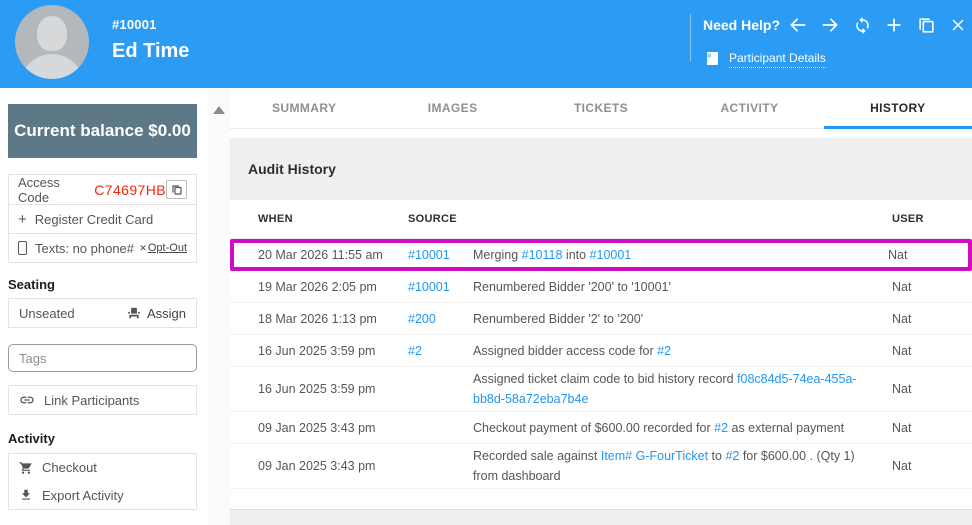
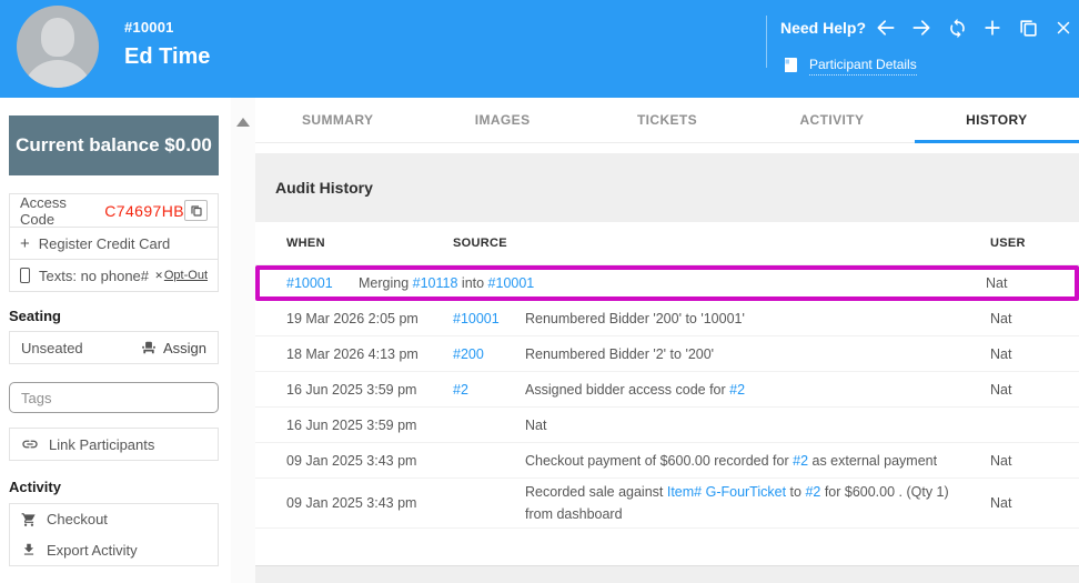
  #10001
  Ed Time
  Need Help?
  Participant Details
  Current balance $0.00
  Access Code
  C74697HB
  +
  Register Credit Card
  Texts: no phone#
  ✕
  Opt-Out
  Seating
  Unseated
  Assign
  Tags
  Link Participants
  Activity
  Checkout
  Export Activity
  SUMMARY
  IMAGES
  TICKETS
  ACTIVITY
  HISTORY
  Audit History
  WHEN
  SOURCE
  USER
- 20 Mar 2026 11:55 am
  #10001
  Merging #10118 into #10001
  Nat
  19 Mar 2026 2:05 pm
  #10001
  Renumbered Bidder '200' to '10001'
  Nat
- 18 Mar 2026 1:13 pm
+ 18 Mar 2026 4:13 pm
  #200
  Renumbered Bidder '2' to '200'
  Nat
  16 Jun 2025 3:59 pm
  #2
  Assigned bidder access code for #2
  Nat
  16 Jun 2025 3:59 pm
- Assigned ticket claim code to bid history record f08c84d5-74ea-455a-bb8d-58a72eba7b4e
  Nat
  09 Jan 2025 3:43 pm
  Checkout payment of $600.00 recorded for #2 as external payment
  Nat
  09 Jan 2025 3:43 pm
  Recorded sale against Item# G-FourTicket to #2 for $600.00 . (Qty 1) from dashboard
  Nat
